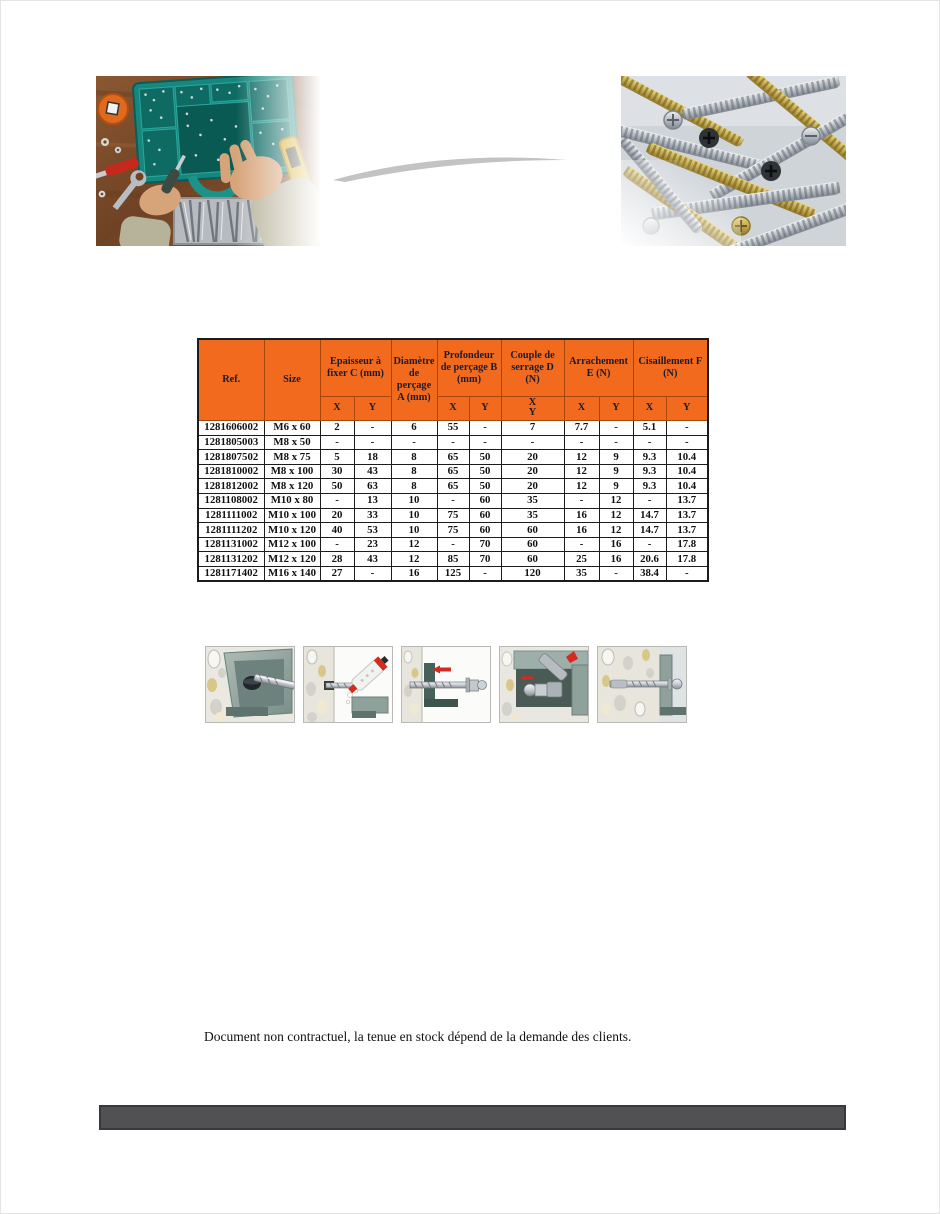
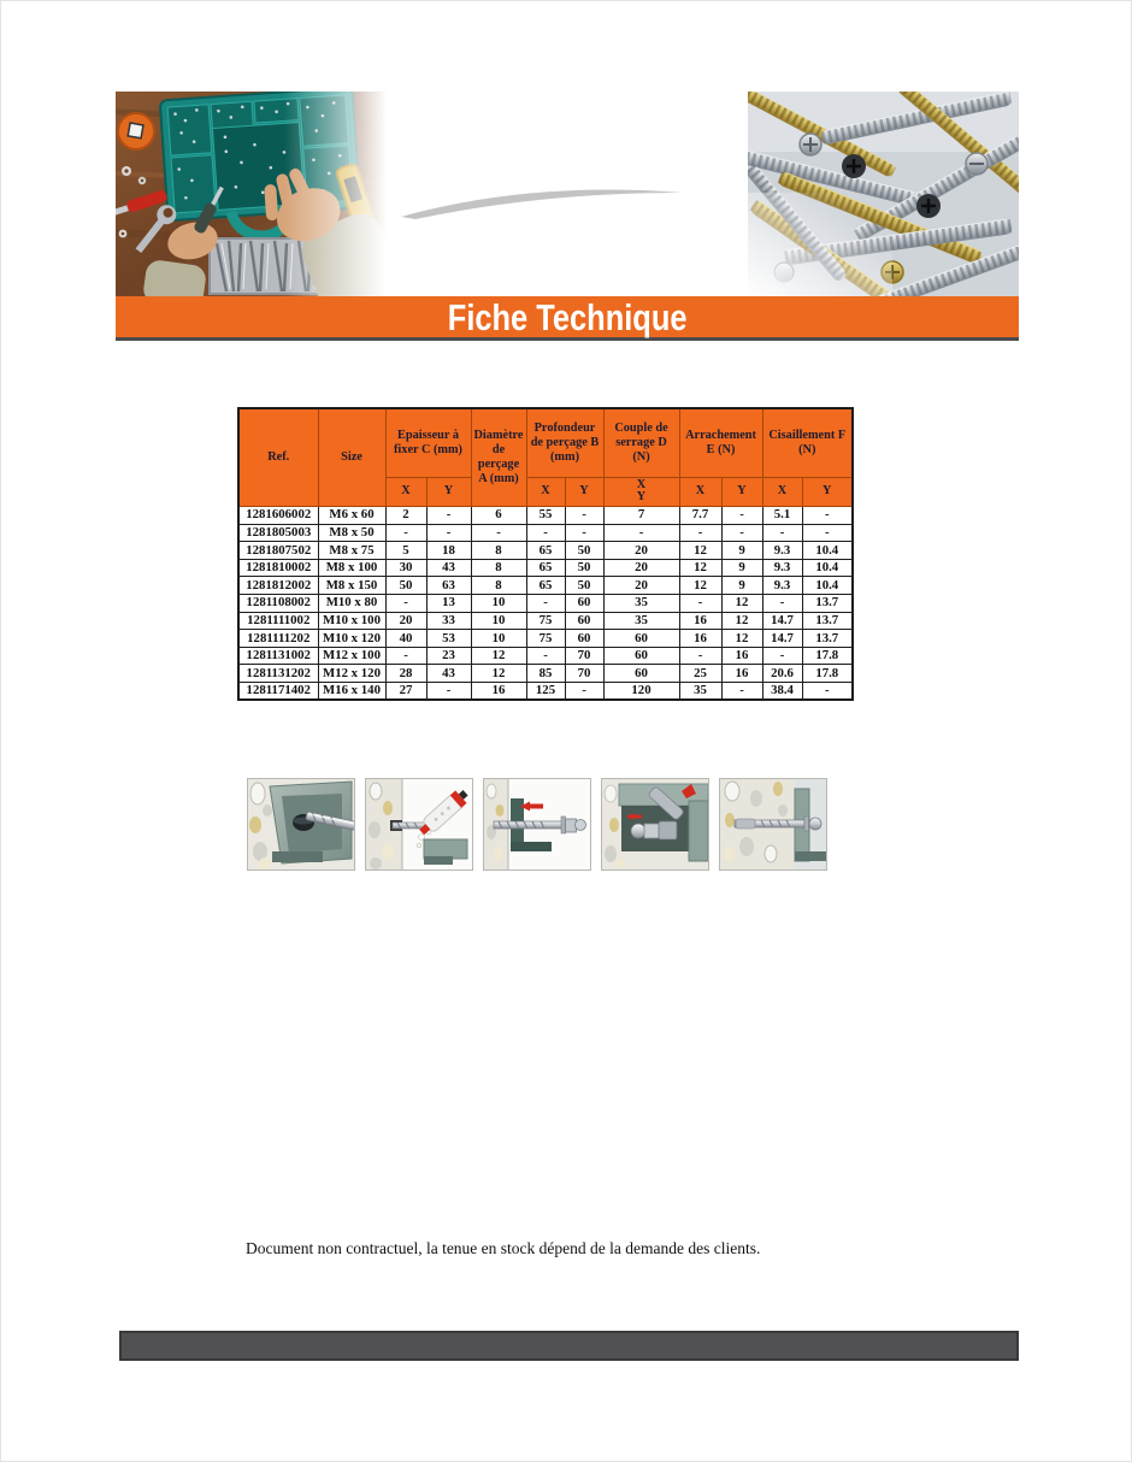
+ Fiche Technique
  Ref.	Size	Epaisseur à fixer C (mm)	Diamètre de perçage A (mm)	Profondeur de perçage B (mm)	Couple de serrage D (N)	Arrachement E (N)	Cisaillement F (N)
  X	Y	X	Y	X Y	X	Y	X	Y
  1281606002	M6 x 60	2	-	6	55	-	7	7.7	-	5.1	-
  1281805003	M8 x 50	-	-	-	-	-	-	-	-	-	-
  1281807502	M8 x 75	5	18	8	65	50	20	12	9	9.3	10.4
  1281810002	M8 x 100	30	43	8	65	50	20	12	9	9.3	10.4
- 1281812002	M8 x 120	50	63	8	65	50	20	12	9	9.3	10.4
+ 1281812002	M8 x 150	50	63	8	65	50	20	12	9	9.3	10.4
  1281108002	M10 x 80	-	13	10	-	60	35	-	12	-	13.7
  1281111002	M10 x 100	20	33	10	75	60	35	16	12	14.7	13.7
  1281111202	M10 x 120	40	53	10	75	60	60	16	12	14.7	13.7
  1281131002	M12 x 100	-	23	12	-	70	60	-	16	-	17.8
  1281131202	M12 x 120	28	43	12	85	70	60	25	16	20.6	17.8
  1281171402	M16 x 140	27	-	16	125	-	120	35	-	38.4	-
  Document non contractuel, la tenue en stock dépend de la demande des clients.
